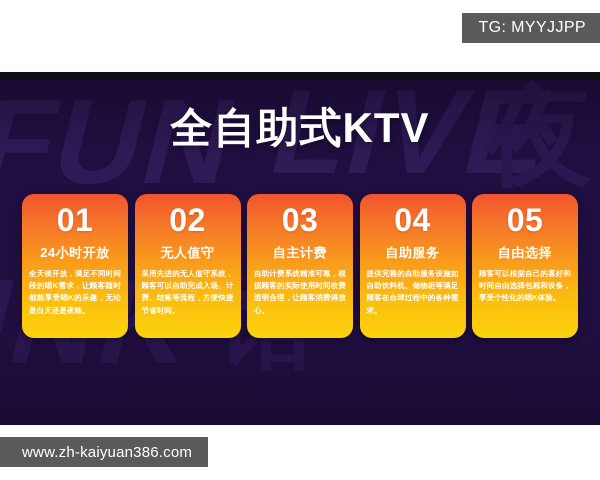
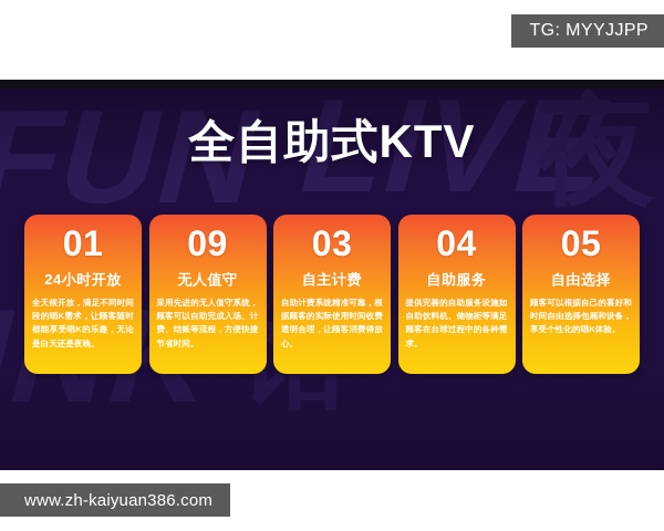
  TG: MYYJJPP
  全自助式KTV
  01
  24小时开放
  全天候开放，满足不同时间段的唱K需求，让顾客随时都能享受唱K的乐趣，无论是白天还是夜晚。
- 02
+ 09
  无人值守
  采用先进的无人值守系统，顾客可以自助完成入场、计费、结账等流程，方便快捷节省时间。
  03
  自主计费
  自助计费系统精准可靠，根据顾客的实际使用时间收费透明合理，让顾客消费得放心。
  04
  自助服务
  提供完善的自助服务设施如自助饮料机、储物柜等满足顾客在台球过程中的各种需求。
  05
  自由选择
  顾客可以根据自己的喜好和时间自由选择包厢和设备，享受个性化的唱K体验。
  www.zh-kaiyuan386.com
